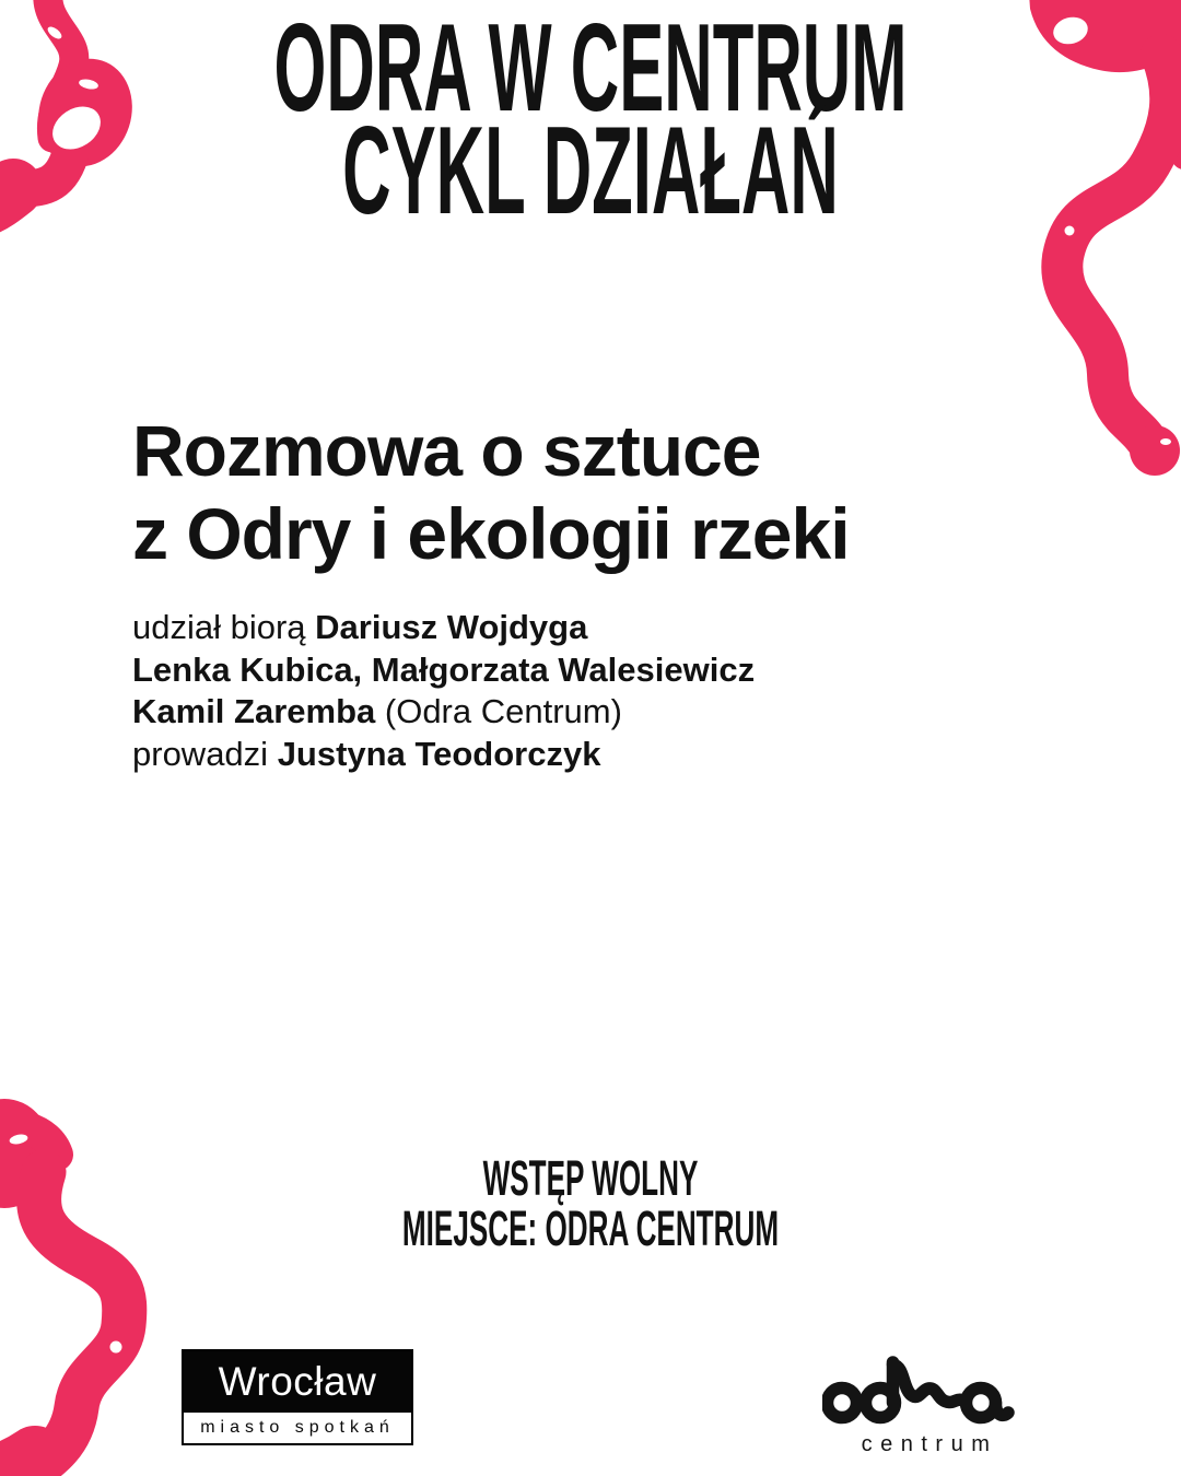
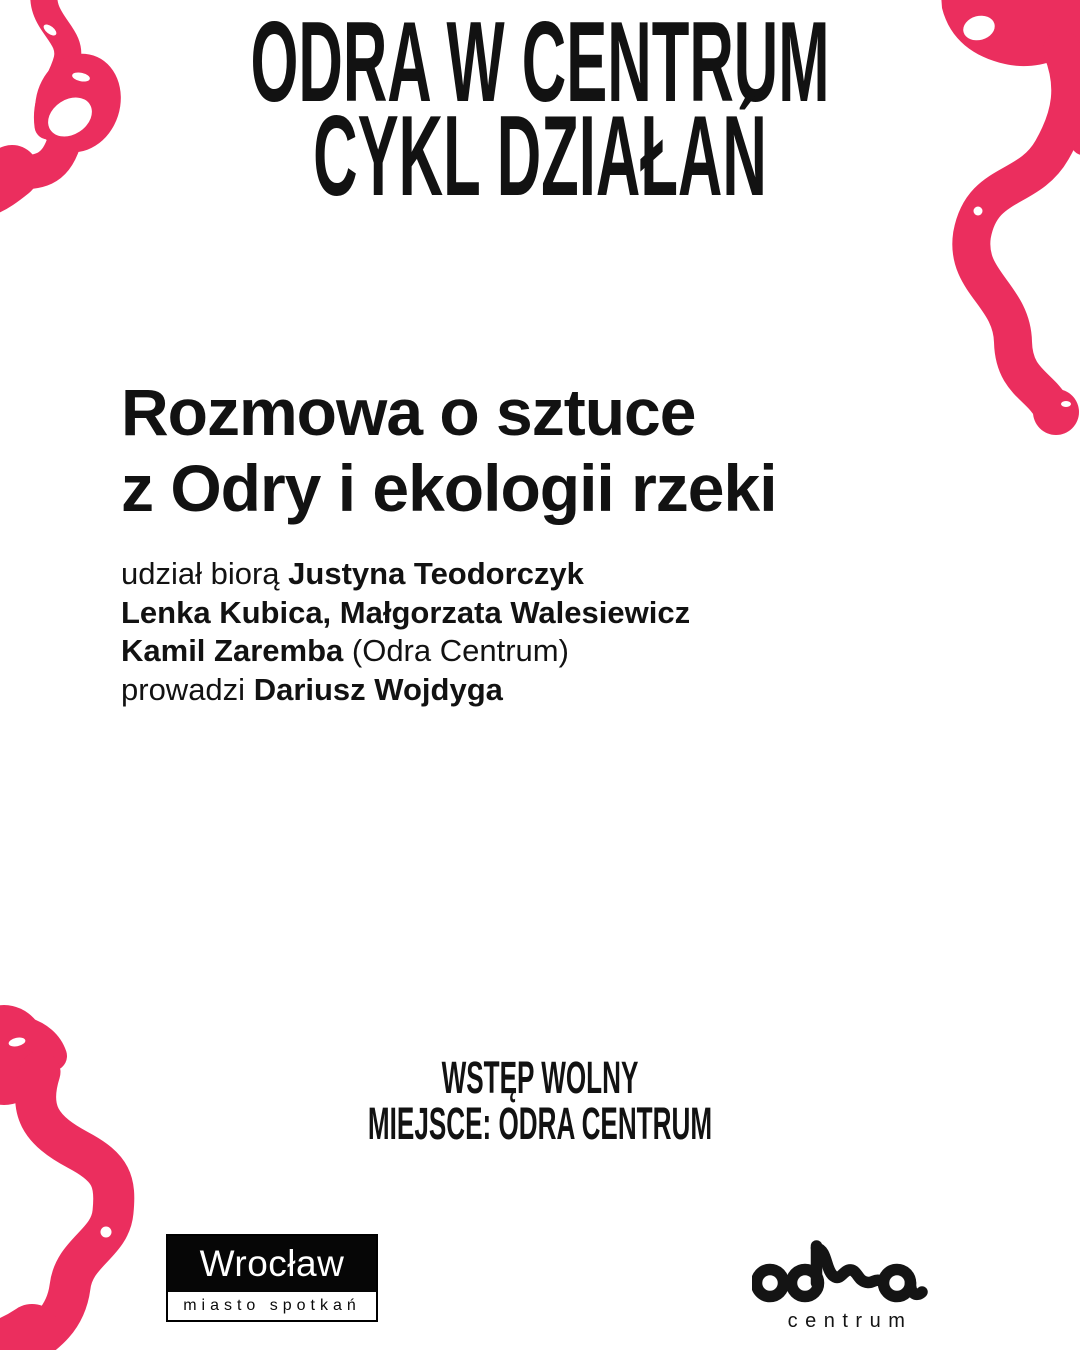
  ODRA W CENTRUM
  CYKL DZIAŁAŃ
  Rozmowa o sztuce
  z Odry i ekologii rzeki
- udział biorą Dariusz Wojdyga
+ udział biorą Justyna Teodorczyk
  Lenka Kubica, Małgorzata Walesiewicz
  Kamil Zaremba (Odra Centrum)
- prowadzi Justyna Teodorczyk
+ prowadzi Dariusz Wojdyga
  WSTĘP WOLNY
  MIEJSCE: ODRA CENTRUM
  Wrocław
  miasto spotkań
  centrum
